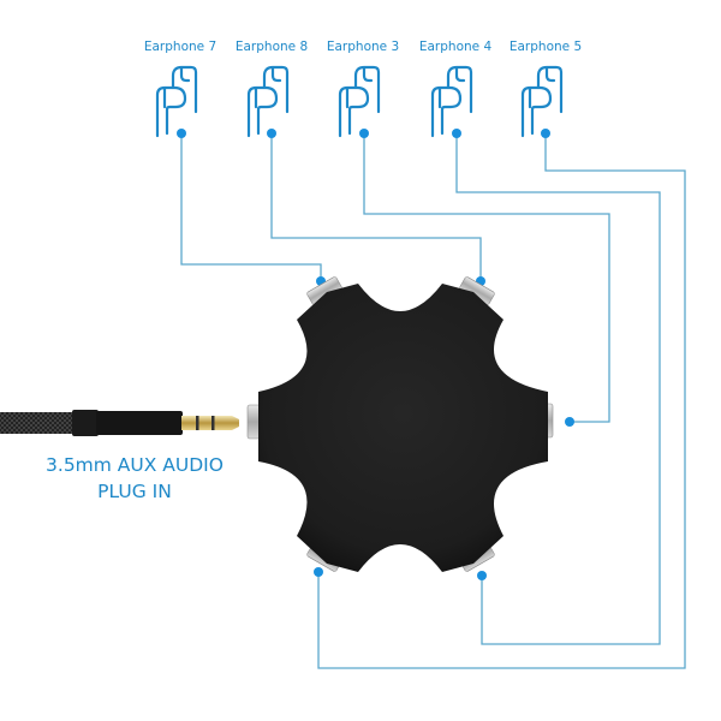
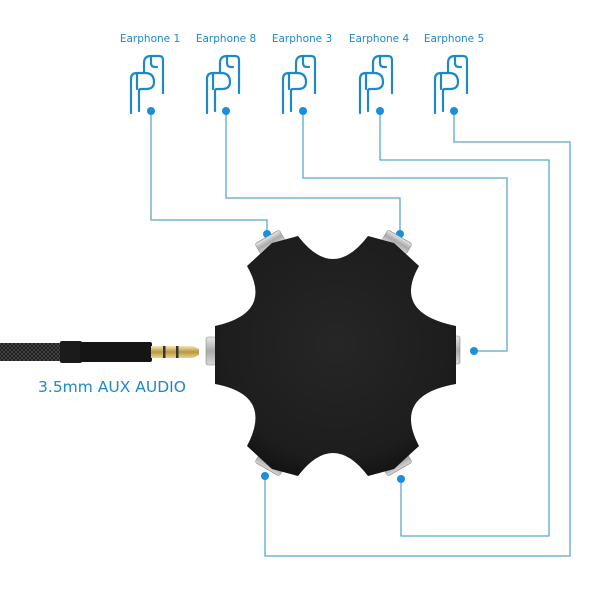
- Earphone 7
+ Earphone 1
  Earphone 8
  Earphone 3
  Earphone 4
  Earphone 5
  3.5mm AUX AUDIO
- PLUG IN
